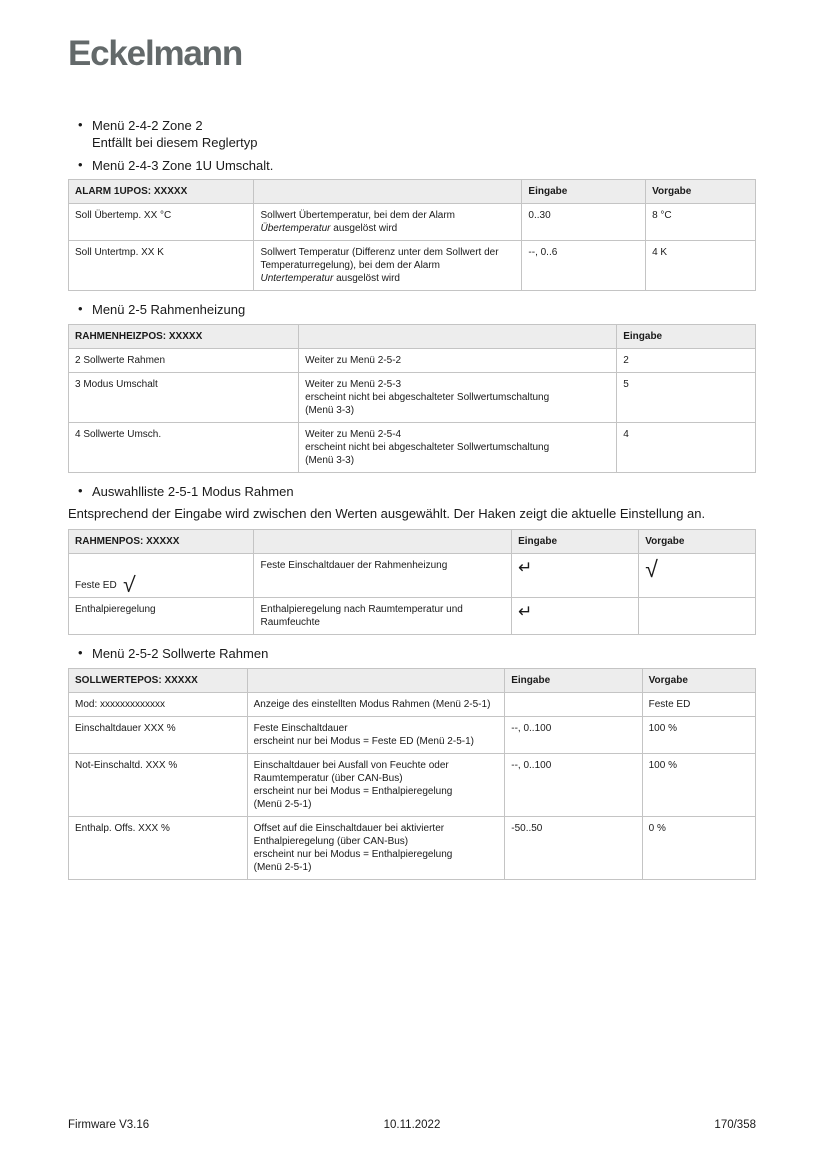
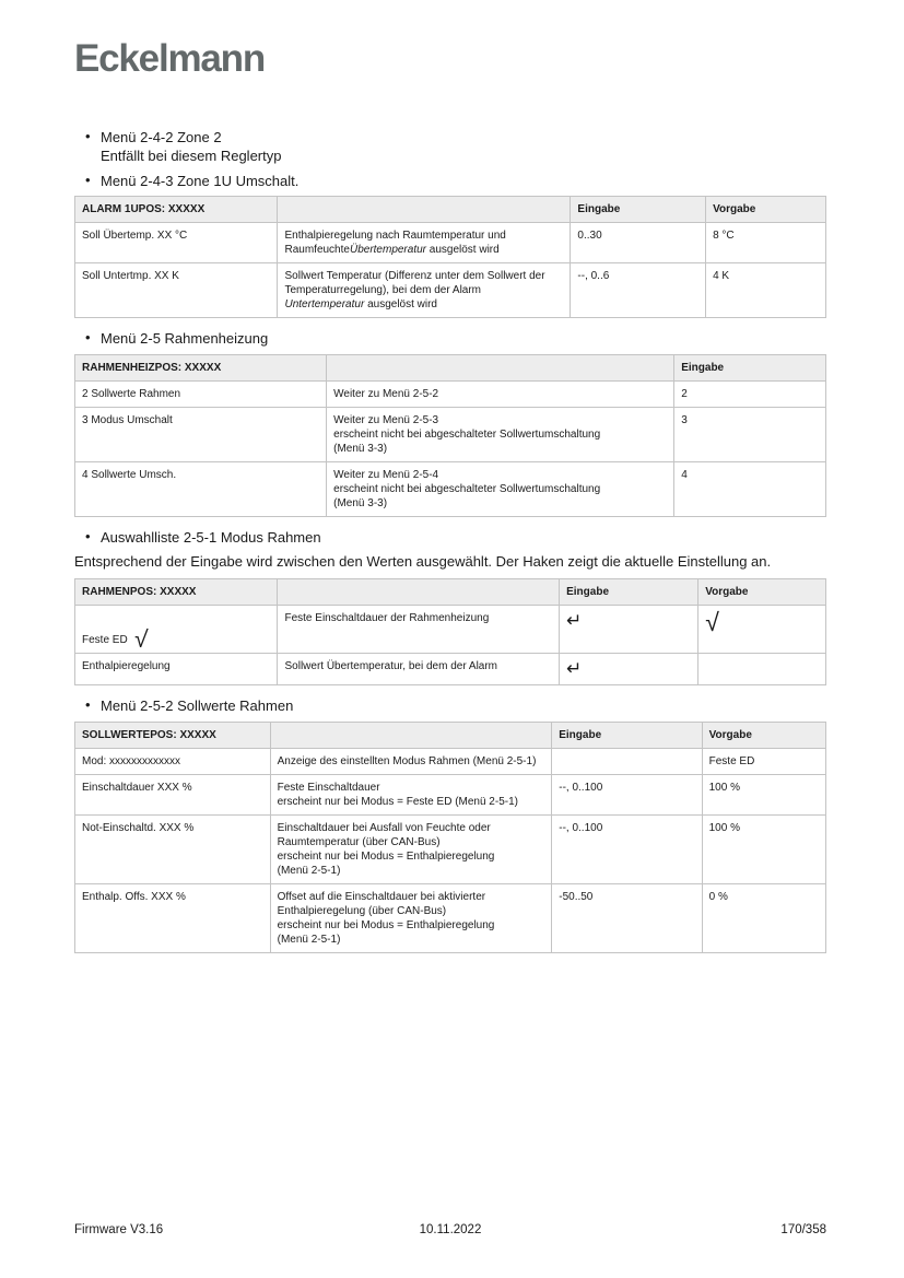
  Eckelmann
  Menü 2-4-2 Zone 2
  Entfällt bei diesem Reglertyp
  Menü 2-4-3 Zone 1U Umschalt.
  ALARM 1UPOS: XXXXX		Eingabe	Vorgabe
- Soll Übertemp. XX °C	Sollwert Übertemperatur, bei dem der Alarm Übertemperatur ausgelöst wird	0..30	8 °C
+ Soll Übertemp. XX °C	Enthalpieregelung nach Raumtemperatur und RaumfeuchteÜbertemperatur ausgelöst wird	0..30	8 °C
  Soll Untertmp. XX K	Sollwert Temperatur (Differenz unter dem Sollwert der Temperaturregelung), bei dem der Alarm Untertemperatur ausgelöst wird	--, 0..6	4 K
  Menü 2-5 Rahmenheizung
  RAHMENHEIZPOS: XXXXX		Eingabe
  2 Sollwerte Rahmen	Weiter zu Menü 2-5-2	2
- 3 Modus Umschalt	Weiter zu Menü 2-5-3erscheint nicht bei abgeschalteter Sollwertumschaltung(Menü 3-3)	5
+ 3 Modus Umschalt	Weiter zu Menü 2-5-3erscheint nicht bei abgeschalteter Sollwertumschaltung(Menü 3-3)	3
  4 Sollwerte Umsch.	Weiter zu Menü 2-5-4erscheint nicht bei abgeschalteter Sollwertumschaltung(Menü 3-3)	4
  Auswahlliste 2-5-1 Modus Rahmen
  Entsprechend der Eingabe wird zwischen den Werten ausgewählt. Der Haken zeigt die aktuelle Einstellung an.
  RAHMENPOS: XXXXX		Eingabe	Vorgabe
- Enthalpieregelung	Enthalpieregelung nach Raumtemperatur und Raumfeuchte	↵
+ Enthalpieregelung	Sollwert Übertemperatur, bei dem der Alarm	↵
  Menü 2-5-2 Sollwerte Rahmen
  SOLLWERTEPOS: XXXXX		Eingabe	Vorgabe
  Mod: xxxxxxxxxxxxx	Anzeige des einstellten Modus Rahmen (Menü 2-5-1)		Feste ED
  Einschaltdauer XXX %	Feste Einschaltdauererscheint nur bei Modus = Feste ED (Menü 2-5-1)	--, 0..100	100 %
  Not-Einschaltd. XXX %	Einschaltdauer bei Ausfall von Feuchte oder Raumtemperatur (über CAN-Bus)erscheint nur bei Modus = Enthalpieregelung(Menü 2-5-1)	--, 0..100	100 %
  Enthalp. Offs. XXX %	Offset auf die Einschaltdauer bei aktivierter Enthalpieregelung (über CAN-Bus)erscheint nur bei Modus = Enthalpieregelung(Menü 2-5-1)	-50..50	0 %
  Firmware V3.16
  10.11.2022
  170/358
